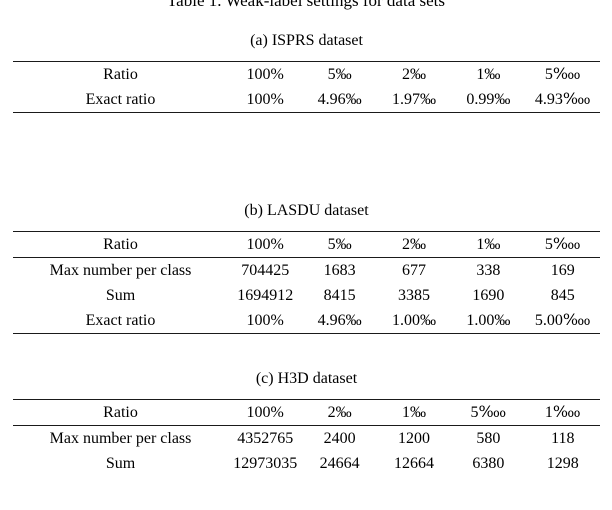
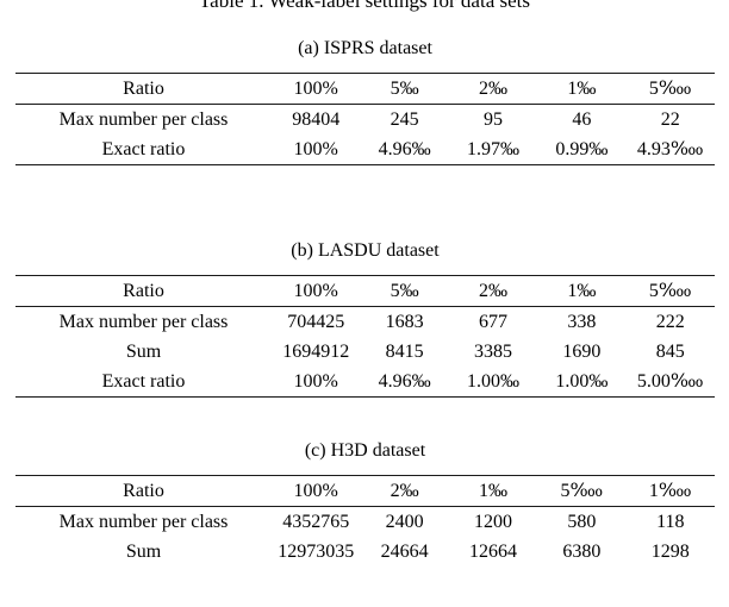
  Table 1. Weak-label settings for data sets
  (a) ISPRS dataset
  Ratio	100%	5‰	2‰	1‰	5‱
+ Max number per class	98404	245	95	46	22
  Exact ratio	100%	4.96‰	1.97‰	0.99‰	4.93‱
  (b) LASDU dataset
  Ratio	100%	5‰	2‰	1‰	5‱
- Max number per class	704425	1683	677	338	169
+ Max number per class	704425	1683	677	338	222
  Sum	1694912	8415	3385	1690	845
  Exact ratio	100%	4.96‰	1.00‰	1.00‰	5.00‱
  (c) H3D dataset
  Ratio	100%	2‰	1‰	5‱	1‱
  Max number per class	4352765	2400	1200	580	118
  Sum	12973035	24664	12664	6380	1298
